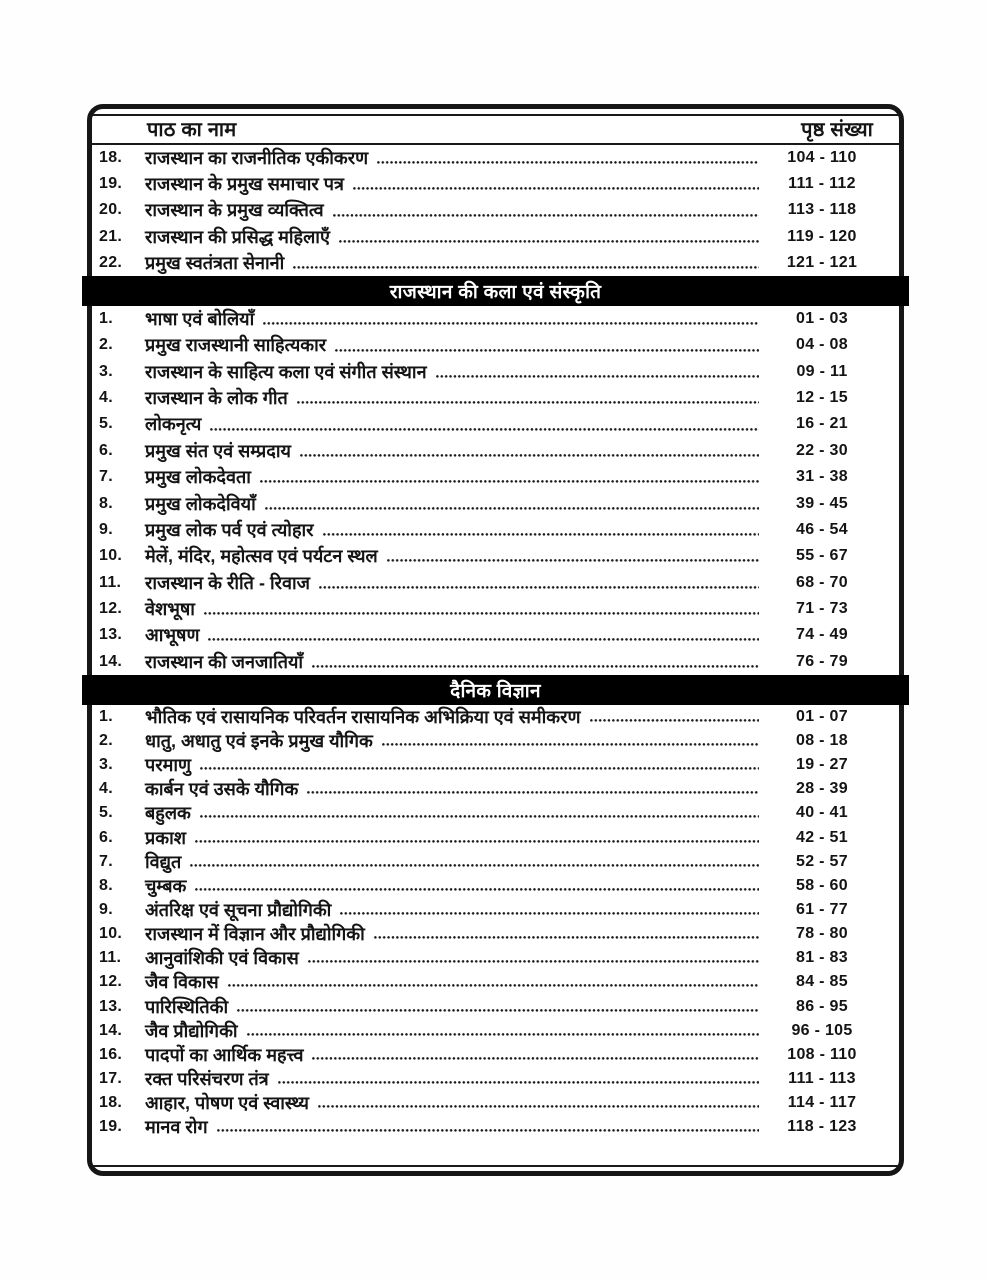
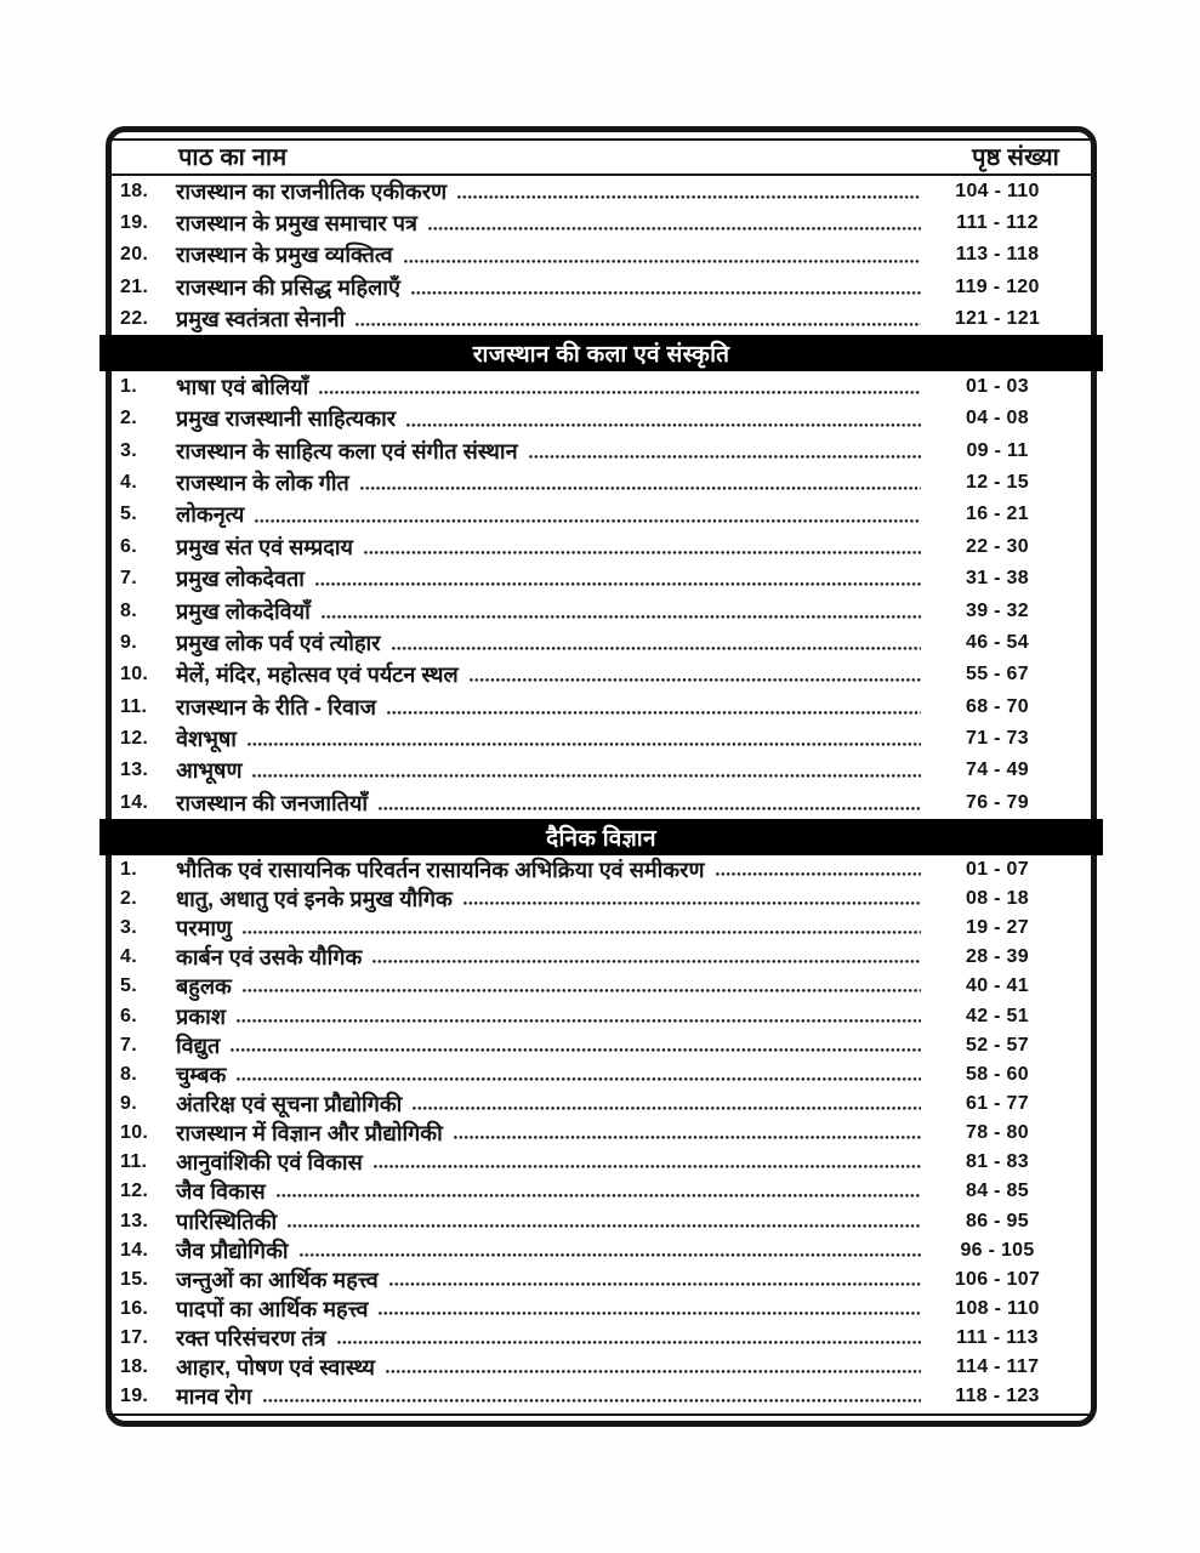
  पाठ का नाम
  पृष्ठ संख्या
  18.
  राजस्थान का राजनीतिक एकीकरण
  104 - 110
  19.
  राजस्थान के प्रमुख समाचार पत्र
  111 - 112
  20.
  राजस्थान के प्रमुख व्यक्तित्व
  113 - 118
  21.
  राजस्थान की प्रसिद्ध महिलाएँ
  119 - 120
  22.
  प्रमुख स्वतंत्रता सेनानी
  121 - 121
  राजस्थान की कला एवं संस्कृति
  1.
  भाषा एवं बोलियाँ
  01 - 03
  2.
  प्रमुख राजस्थानी साहित्यकार
  04 - 08
  3.
  राजस्थान के साहित्य कला एवं संगीत संस्थान
  09 - 11
  4.
  राजस्थान के लोक गीत
  12 - 15
  5.
  लोकनृत्य
  16 - 21
  6.
  प्रमुख संत एवं सम्प्रदाय
  22 - 30
  7.
  प्रमुख लोकदेवता
  31 - 38
  8.
  प्रमुख लोकदेवियाँ
- 39 - 45
+ 39 - 32
  9.
  प्रमुख लोक पर्व एवं त्योहार
  46 - 54
  10.
  मेलें, मंदिर, महोत्सव एवं पर्यटन स्थल
  55 - 67
  11.
  राजस्थान के रीति - रिवाज
  68 - 70
  12.
  वेशभूषा
  71 - 73
  13.
  आभूषण
  74 - 49
  14.
  राजस्थान की जनजातियाँ
  76 - 79
  दैनिक विज्ञान
  1.
  भौतिक एवं रासायनिक परिवर्तन रासायनिक अभिक्रिया एवं समीकरण
  01 - 07
  2.
  धातु, अधातु एवं इनके प्रमुख यौगिक
  08 - 18
  3.
  परमाणु
  19 - 27
  4.
  कार्बन एवं उसके यौगिक
  28 - 39
  5.
  बहुलक
  40 - 41
  6.
  प्रकाश
  42 - 51
  7.
  विद्युत
  52 - 57
  8.
  चुम्बक
  58 - 60
  9.
  अंतरिक्ष एवं सूचना प्रौद्योगिकी
  61 - 77
  10.
  राजस्थान में विज्ञान और प्रौद्योगिकी
  78 - 80
  11.
  आनुवांशिकी एवं विकास
  81 - 83
  12.
  जैव विकास
  84 - 85
  13.
  पारिस्थितिकी
  86 - 95
  14.
  जैव प्रौद्योगिकी
  96 - 105
+ 15.
+ जन्तुओं का आर्थिक महत्त्व
+ 106 - 107
  16.
  पादपों का आर्थिक महत्त्व
  108 - 110
  17.
  रक्त परिसंचरण तंत्र
  111 - 113
  18.
  आहार, पोषण एवं स्वास्थ्य
  114 - 117
  19.
  मानव रोग
  118 - 123
